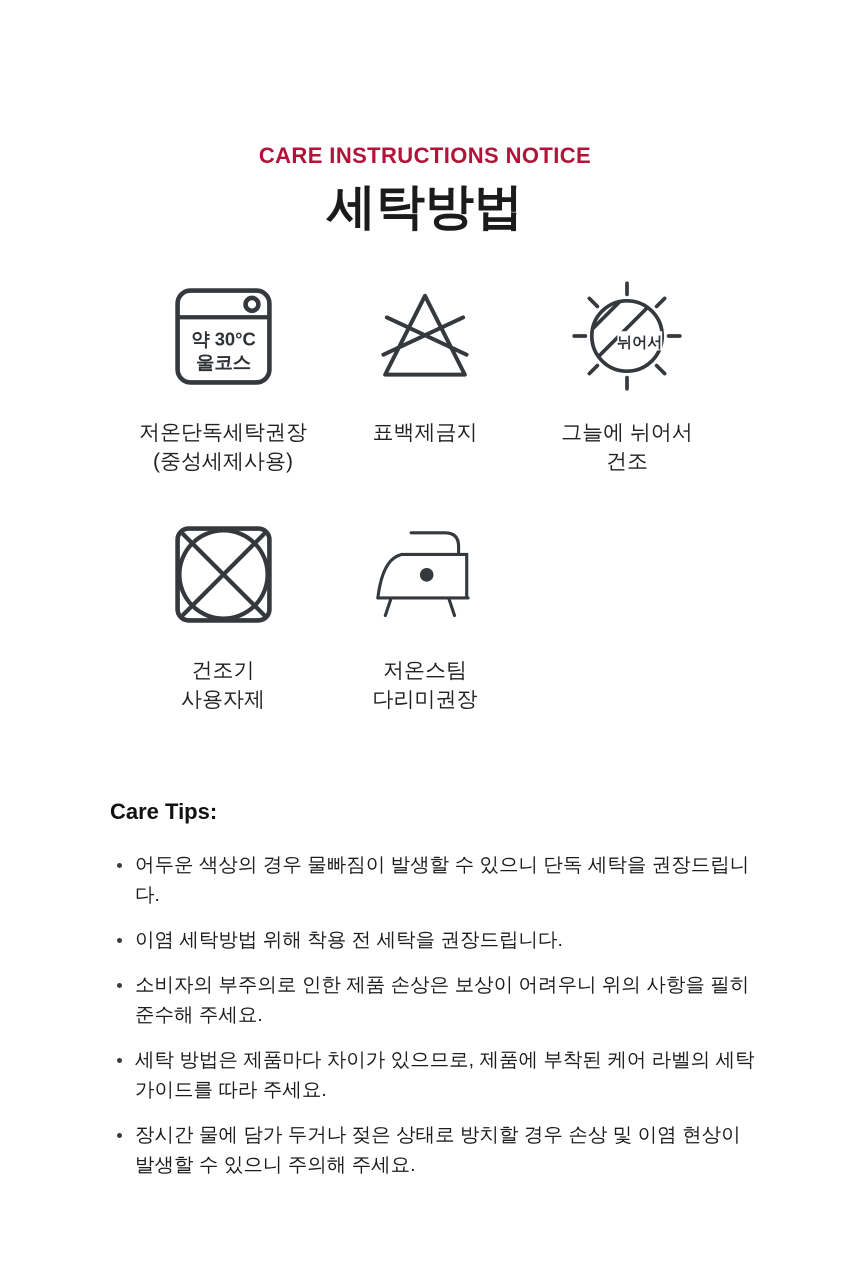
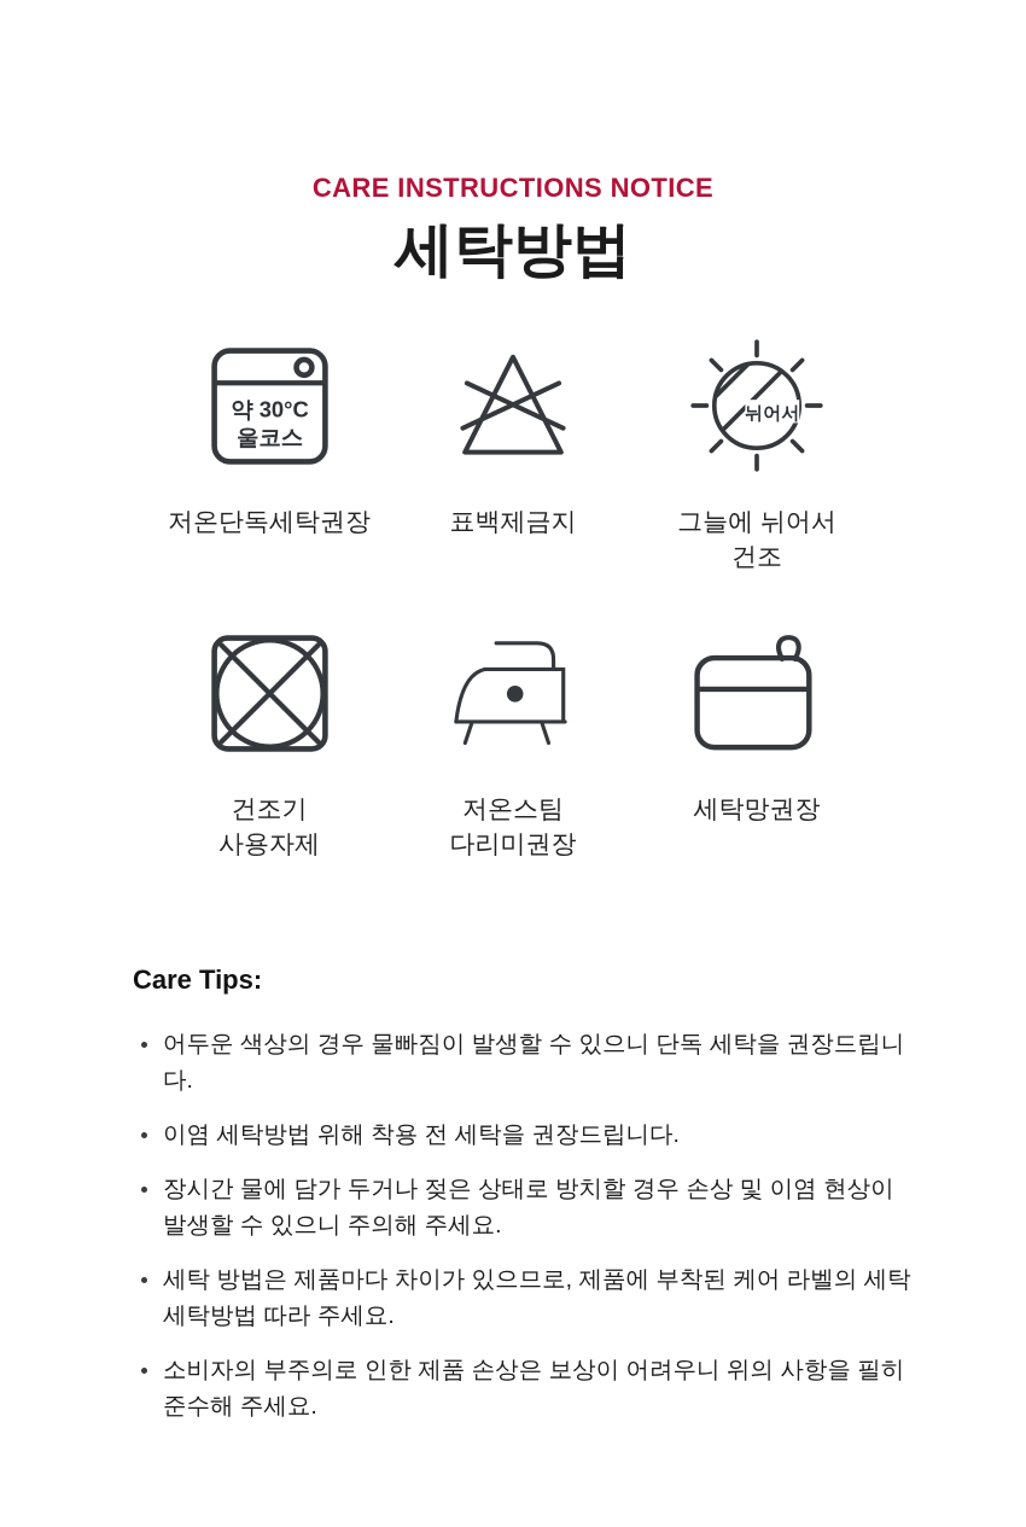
  CARE INSTRUCTIONS NOTICE
  세탁방법
  약 30°C
  울코스
  저온단독세탁권장
- (중성세제사용)
  표백제금지
  뉘어서
  그늘에 뉘어서
  건조
  건조기
  사용자제
  저온스팀
  다리미권장
+ 세탁망권장
  Care Tips:
  어두운 색상의 경우 물빠짐이 발생할 수 있으니 단독 세탁을 권장드립니다.
  이염 세탁방법 위해 착용 전 세탁을 권장드립니다.
- 소비자의 부주의로 인한 제품 손상은 보상이 어려우니 위의 사항을 필히 준수해 주세요.
+ 장시간 물에 담가 두거나 젖은 상태로 방치할 경우 손상 및 이염 현상이 발생할 수 있으니 주의해 주세요.
- 세탁 방법은 제품마다 차이가 있으므로, 제품에 부착된 케어 라벨의 세탁 가이드를 따라 주세요.
+ 세탁 방법은 제품마다 차이가 있으므로, 제품에 부착된 케어 라벨의 세탁 세탁방법 따라 주세요.
- 장시간 물에 담가 두거나 젖은 상태로 방치할 경우 손상 및 이염 현상이 발생할 수 있으니 주의해 주세요.
+ 소비자의 부주의로 인한 제품 손상은 보상이 어려우니 위의 사항을 필히 준수해 주세요.
